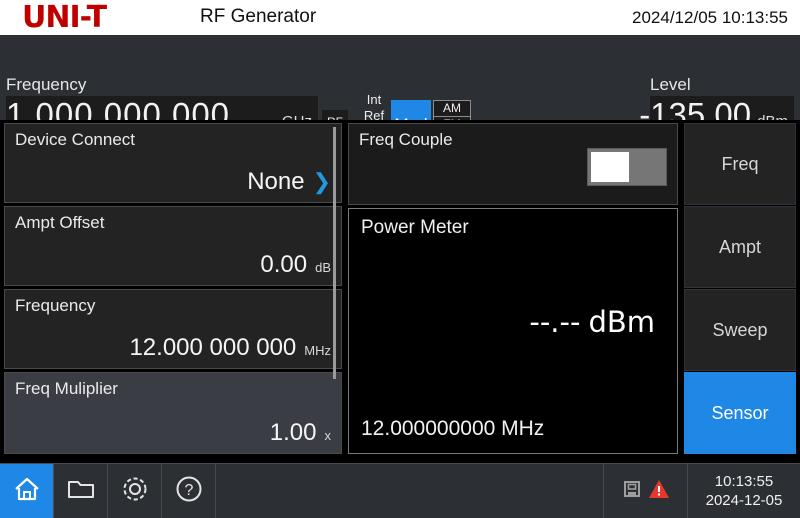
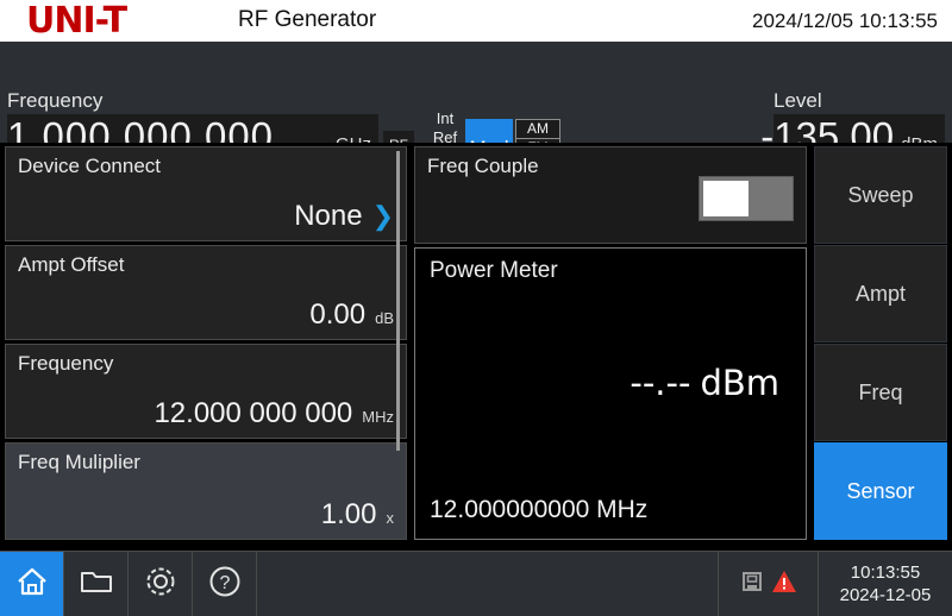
  UNI-T
  RF Generator
  2024/12/05 10:13:55
  Frequency
  1.000 000 000
  Int
  Ref
  AM
  Level
  -135.00
  Device Connect
  None ❯
  Ampt Offset
  0.00 dB
  Frequency
  12.000 000 000 MHz
  Freq Muliplier
  1.00 x
  Freq Couple
  Power Meter
  --.-- dBm
  12.000000000 MHz
- Freq
+ Sweep
  Ampt
- Sweep
+ Freq
  Sensor
  ?
  10:13:55
  2024-12-05
